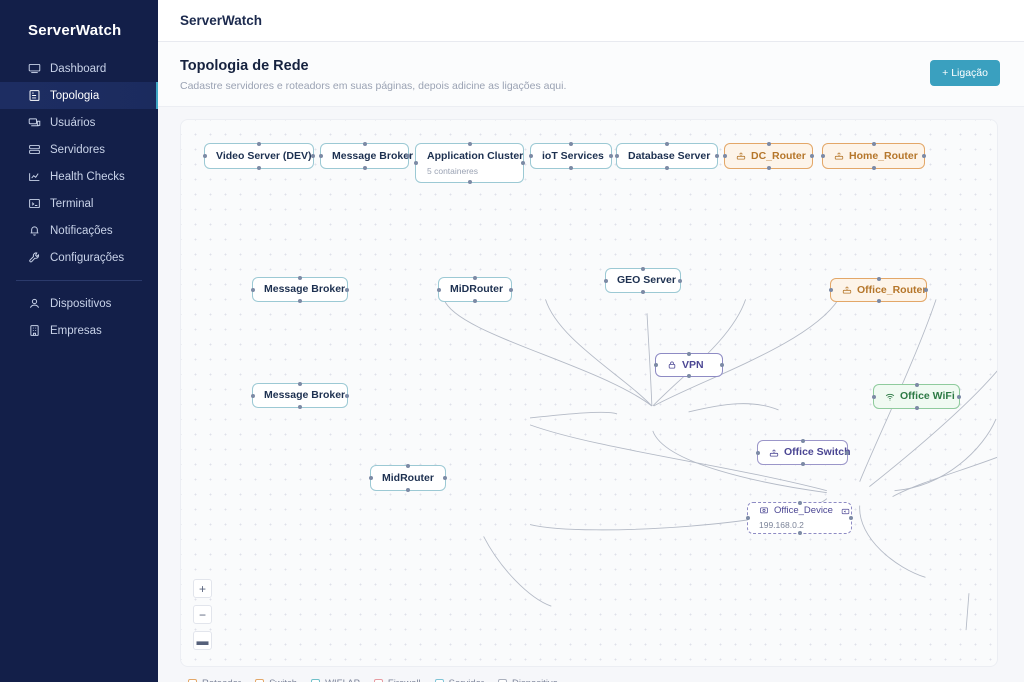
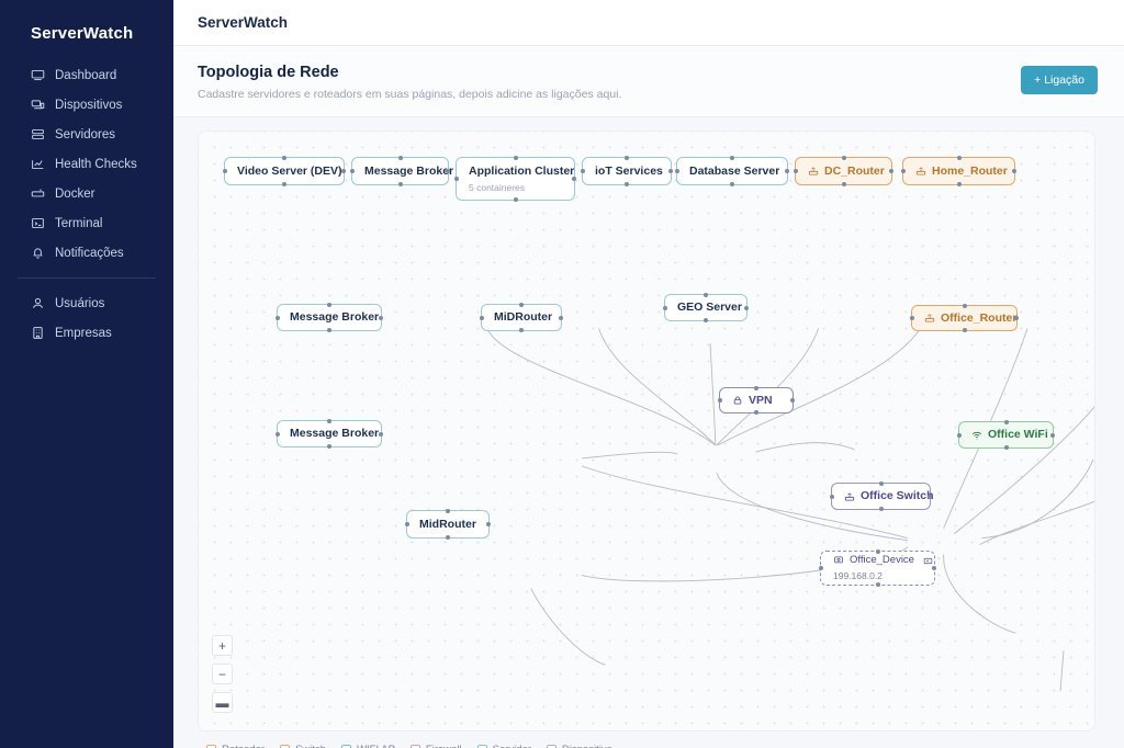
  ServerWatch
  Dashboard
- Topologia
- Usuários
+ Dispositivos
  Servidores
  Health Checks
+ Docker
  Terminal
  Notificações
- Configurações
- Dispositivos
+ Usuários
  Empresas
  ServerWatch
  Topologia de Rede
  Cadastre servidores e roteadors em suas páginas, depois adicine as ligações aqui.
  + Ligação
  Video Server (DEV)
  Message Brokr
  Application Cluster
  5 containeres
  ioT Services
  Database Server
  DC_Router
  Home_Router
  Message Broker
  MiDRouter
  GEO Server
  Office_Route
  VPN
  Message Broker
  Office WiFi
  MidRouter
  Office Switc
  Office_Device
  199.168.0.2
  +
  −
  ▬
